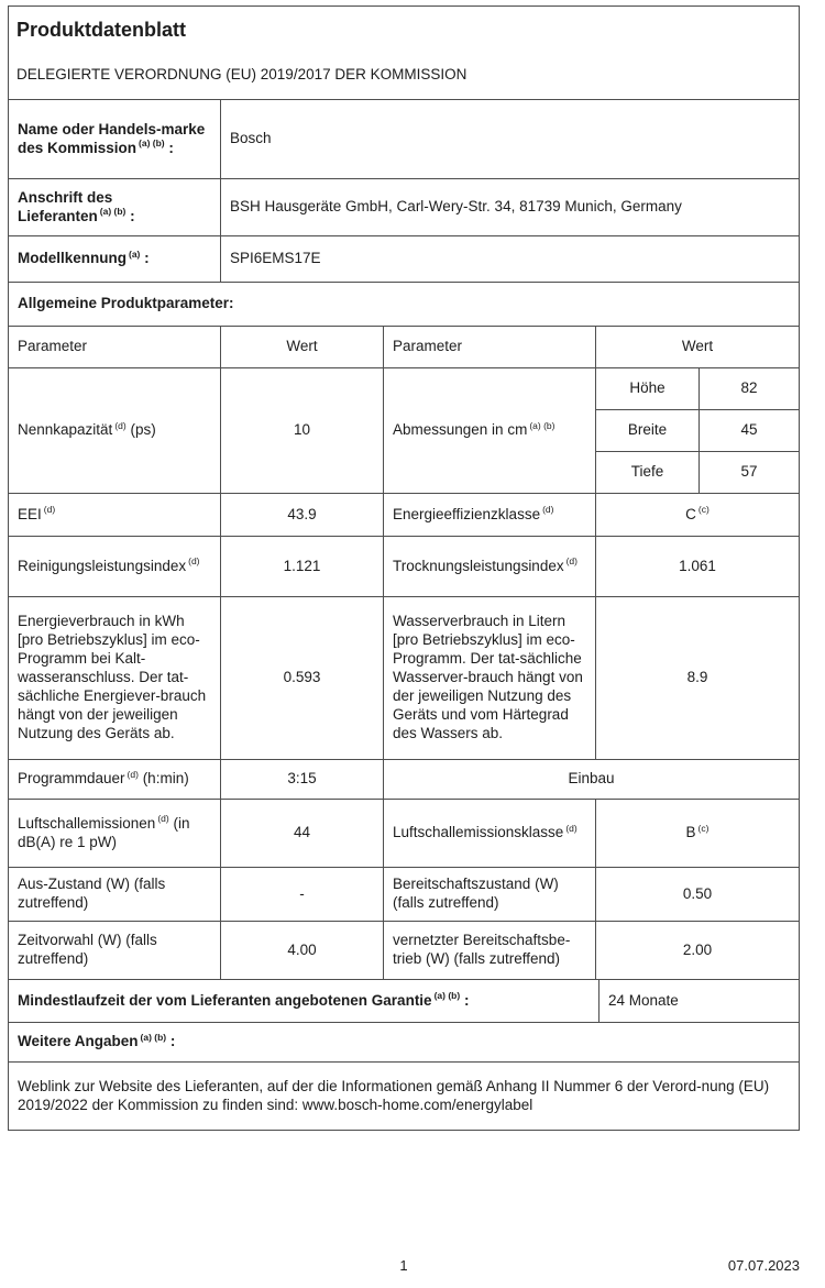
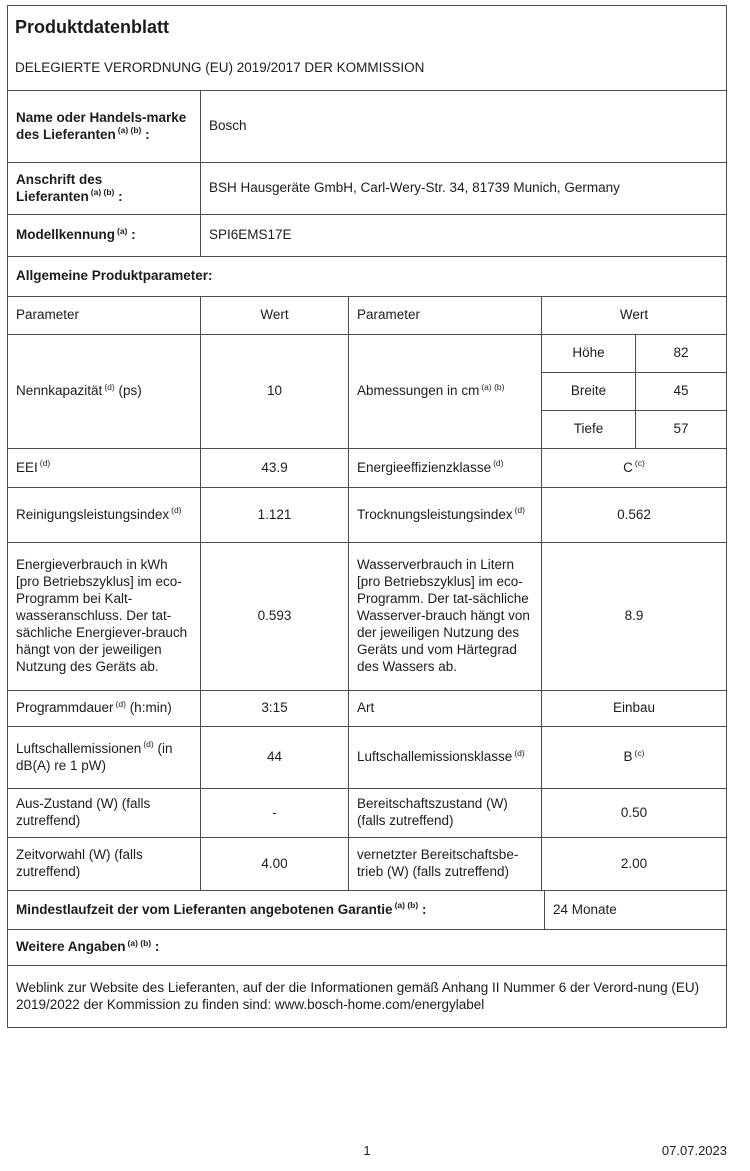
  Produktdatenblatt
  DELEGIERTE VERORDNUNG (EU) 2019/2017 DER KOMMISSION
- Name oder Handels-marke des Kommission (a) (b) :
+ Name oder Handels-marke des Lieferanten (a) (b) :
  Bosch
  Anschrift des Lieferanten (a) (b) :
  BSH Hausgeräte GmbH, Carl-Wery-Str. 34, 81739 Munich, Germany
  Modellkennung (a) :
  SPI6EMS17E
  Allgemeine Produktparameter:
  Parameter
  Wert
  Parameter
  Wert
  Nennkapazität (d) (ps)
  10
  Abmessungen in cm (a) (b)
  Höhe
  82
  Breite
  45
  Tiefe
  57
  EEI (d)
  43.9
  Energieeffizienzklasse (d)
  C (c)
  Reinigungsleistungsindex (d)
  1.121
  Trocknungsleistungsindex (d)
- 1.061
+ 0.562
  Energieverbrauch in kWh [pro Betriebszyklus] im eco-Programm bei Kalt-wasseranschluss. Der tat-sächliche Energiever-brauch hängt von der jeweiligen Nutzung des Geräts ab.
  0.593
  Wasserverbrauch in Litern [pro Betriebszyklus] im eco-Programm. Der tat-sächliche Wasserver-brauch hängt von der jeweiligen Nutzung des Geräts und vom Härtegrad des Wassers ab.
  8.9
  Programmdauer (d) (h:min)
  3:15
+ Art
  Einbau
  Luftschallemissionen (d) (in dB(A) re 1 pW)
  44
  Luftschallemissionsklasse (d)
  B (c)
  Aus-Zustand (W) (falls zutreffend)
  -
  Bereitschaftszustand (W) (falls zutreffend)
  0.50
  Zeitvorwahl (W) (falls zutreffend)
  4.00
  vernetzter Bereitschaftsbe-trieb (W) (falls zutreffend)
  2.00
  Mindestlaufzeit der vom Lieferanten angebotenen Garantie (a) (b) :
  24 Monate
  Weitere Angaben (a) (b) :
  Weblink zur Website des Lieferanten, auf der die Informationen gemäß Anhang II Nummer 6 der Verord-nung (EU) 2019/2022 der Kommission zu finden sind: www.bosch-home.com/energylabel
  1
  07.07.2023
